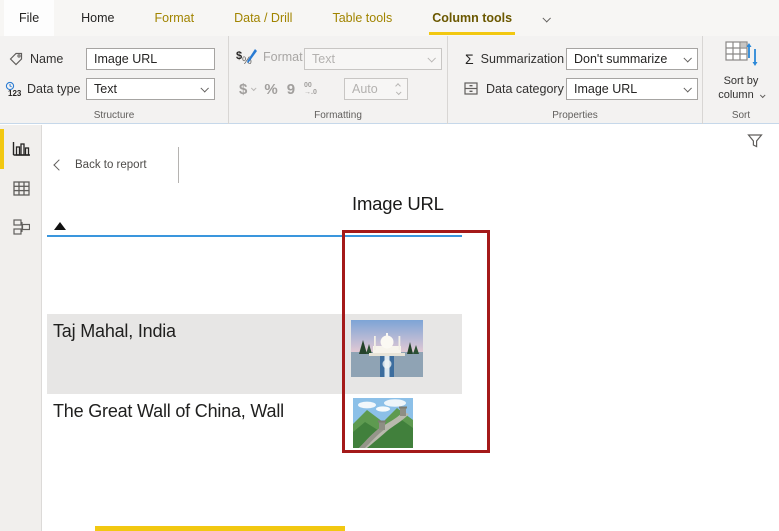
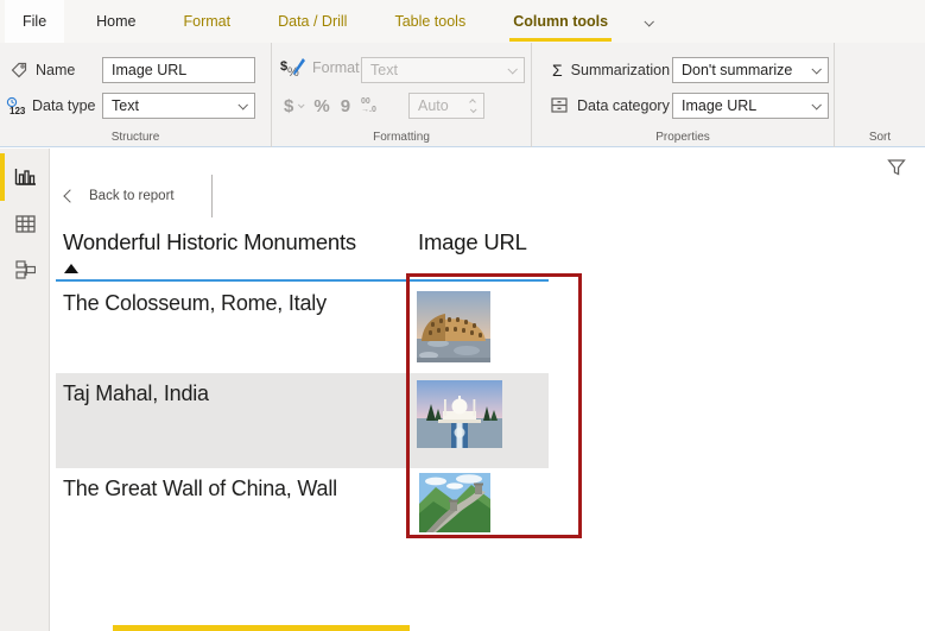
  File
  Home
  Format
  Data / Drill
  Table tools
  Column tools
  Name
  Image URL
  123
  Data type
  Text
  Structure
  $
  %
  Format
  Text
  $
  %
  9
  Auto
  Formatting
  Σ
  Summarization
  Don't summarize
  Data category
  Image URL
  Properties
- Sort by
- column
  Sort
  Back to report
+ Wonderful Historic Monuments
  Image URL
+ The Colosseum, Rome, Italy
  Taj Mahal, India
  The Great Wall of China, Wall
